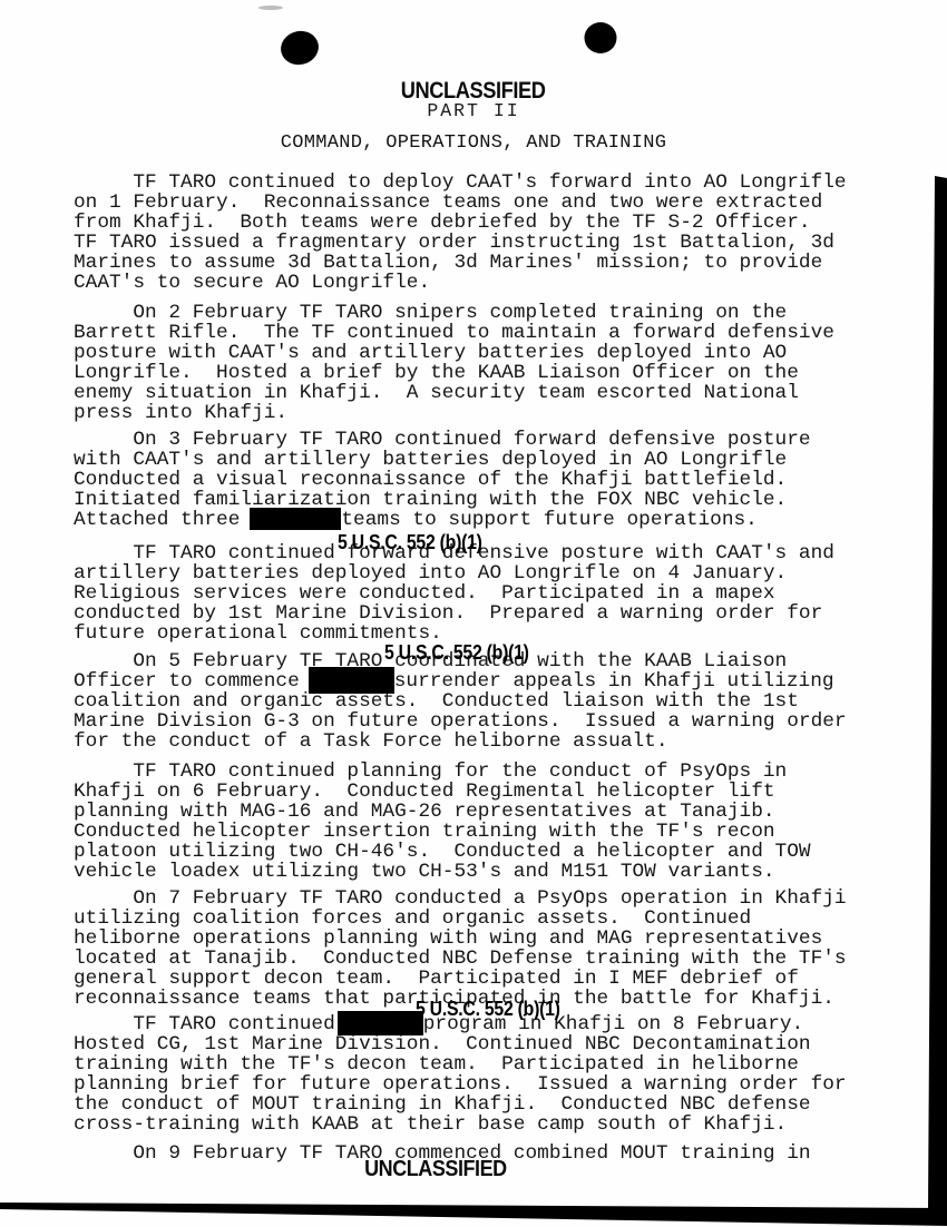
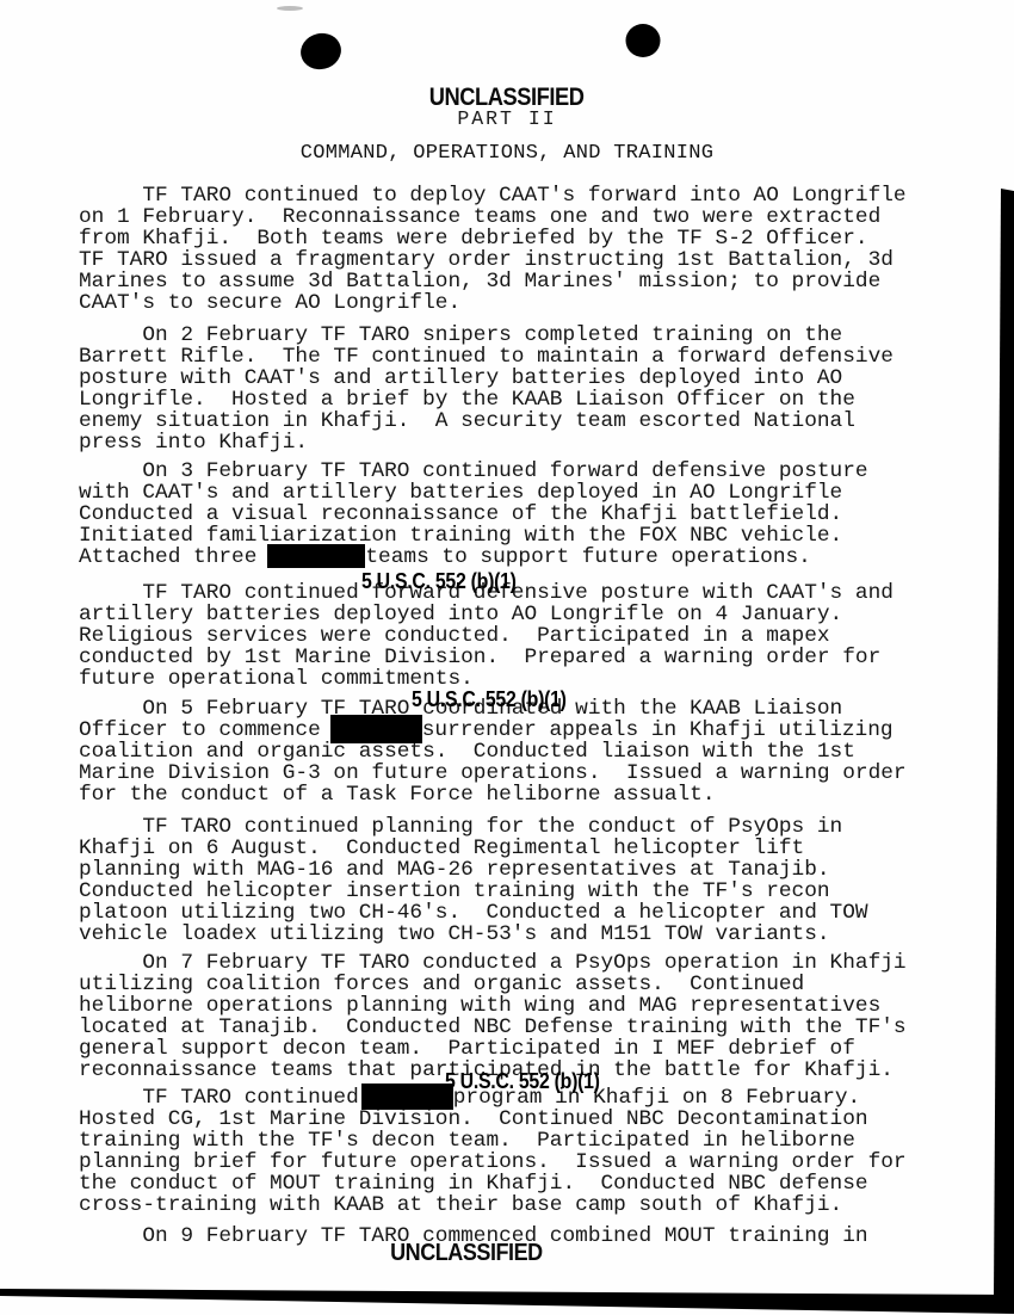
  UNCLASSIFIED
  PART II
  COMMAND, OPERATIONS, AND TRAINING
  TF TARO continued to deploy CAAT's forward into AO Longrifle
  on 1 February. Reconnaissance teams one and two were extracted
  from Khafji. Both teams were debriefed by the TF S-2 Officer.
  TF TARO issued a fragmentary order instructing 1st Battalion, 3d
  Marines to assume 3d Battalion, 3d Marines' mission; to provide
  CAAT's to secure AO Longrifle.
  On 2 February TF TARO snipers completed training on the
  Barrett Rifle. The TF continued to maintain a forward defensive
  posture with CAAT's and artillery batteries deployed into AO
  Longrifle. Hosted a brief by the KAAB Liaison Officer on the
  enemy situation in Khafji. A security team escorted National
  press into Khafji.
  On 3 February TF TARO continued forward defensive posture
  with CAAT's and artillery batteries deployed in AO Longrifle
  Conducted a visual reconnaissance of the Khafji battlefield.
  Initiated familiarization training with the FOX NBC vehicle.
  Attached three teams to support future operations.
  TF TARO continued forward defensive posture with CAAT's and
  artillery batteries deployed into AO Longrifle on 4 January.
  Religious services were conducted. Participated in a mapex
  conducted by 1st Marine Division. Prepared a warning order for
  future operational commitments.
  On 5 February TF TARO coordinated with the KAAB Liaison
  Officer to commence surrender appeals in Khafji utilizing
  coalition and organic assets. Conducted liaison with the 1st
  Marine Division G-3 on future operations. Issued a warning order
  for the conduct of a Task Force heliborne assualt.
  TF TARO continued planning for the conduct of PsyOps in
- Khafji on 6 February. Conducted Regimental helicopter lift
+ Khafji on 6 August. Conducted Regimental helicopter lift
  planning with MAG-16 and MAG-26 representatives at Tanajib.
  Conducted helicopter insertion training with the TF's recon
  platoon utilizing two CH-46's. Conducted a helicopter and TOW
  vehicle loadex utilizing two CH-53's and M151 TOW variants.
  On 7 February TF TARO conducted a PsyOps operation in Khafji
  utilizing coalition forces and organic assets. Continued
  heliborne operations planning with wing and MAG representatives
  located at Tanajib. Conducted NBC Defense training with the TF's
  general support decon team. Participated in I MEF debrief of
  reconnaissance teams that participated in the battle for Khafji.
  TF TARO continued program in Khafji on 8 February.
  Hosted CG, 1st Marine Division. Continued NBC Decontamination
  training with the TF's decon team. Participated in heliborne
  planning brief for future operations. Issued a warning order for
  the conduct of MOUT training in Khafji. Conducted NBC defense
  cross-training with KAAB at their base camp south of Khafji.
  On 9 February TF TARO commenced combined MOUT training in
  5 U.S.C. 552 (b)(1)
  5 U.S.C. 552 (b)(1)
  5 U.S.C. 552 (b)(1)
  UNCLASSIFIED
